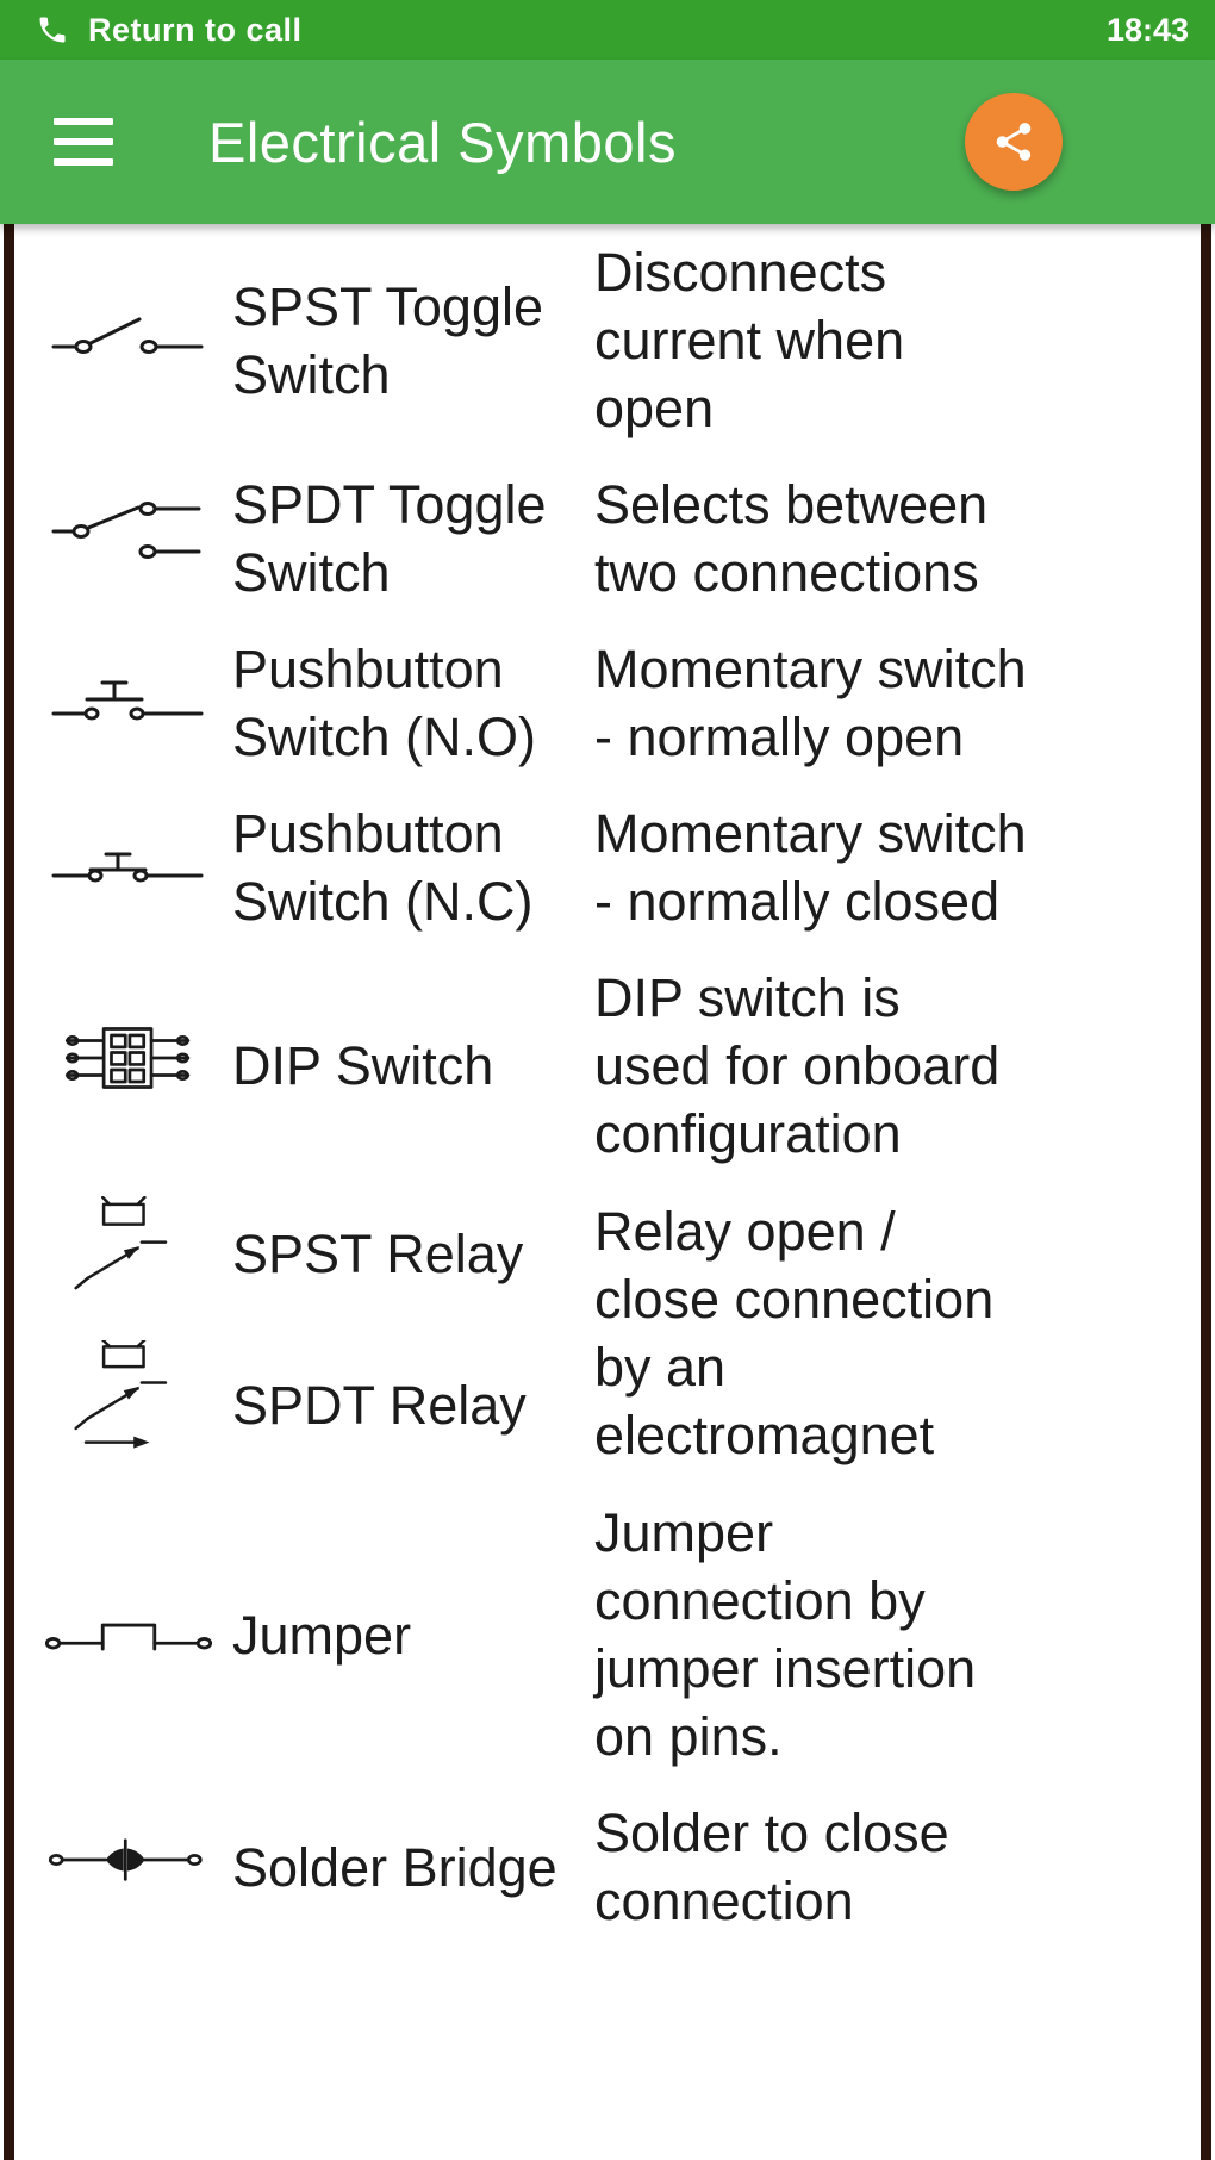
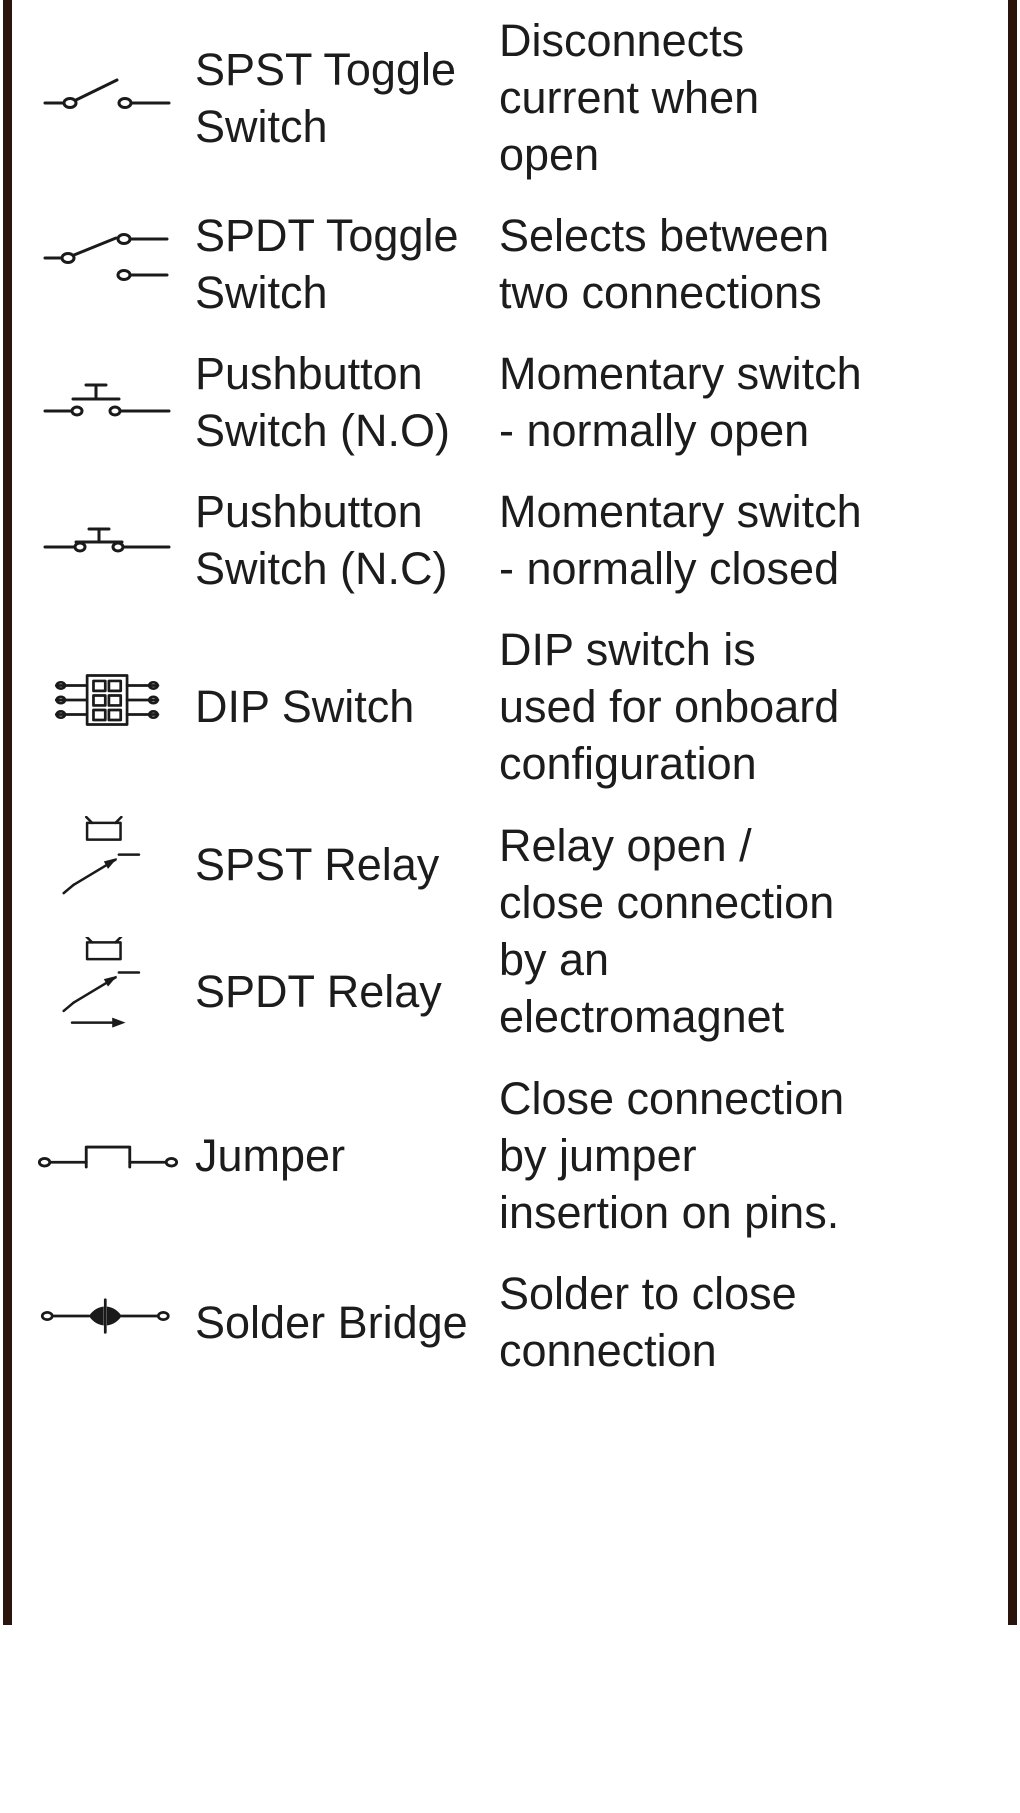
- Return to call
- 18:43
- Electrical Symbols
  	SPST Toggle Switch	Disconnects current when open
  	SPDT Toggle Switch	Selects between two connections
  	Pushbutton Switch (N.O)	Momentary switch - normally open
  	Pushbutton Switch (N.C)	Momentary switch - normally closed
  	DIP Switch	DIP switch is used for onboard configuration
  	SPST Relay	Relay open / close connection by an electromagnet
  	SPDT Relay
- 	Jumper	Jumper connection by jumper insertion on pins.
+ 	Jumper	Close connection by jumper insertion on pins.
  	Solder Bridge	Solder to close connection
